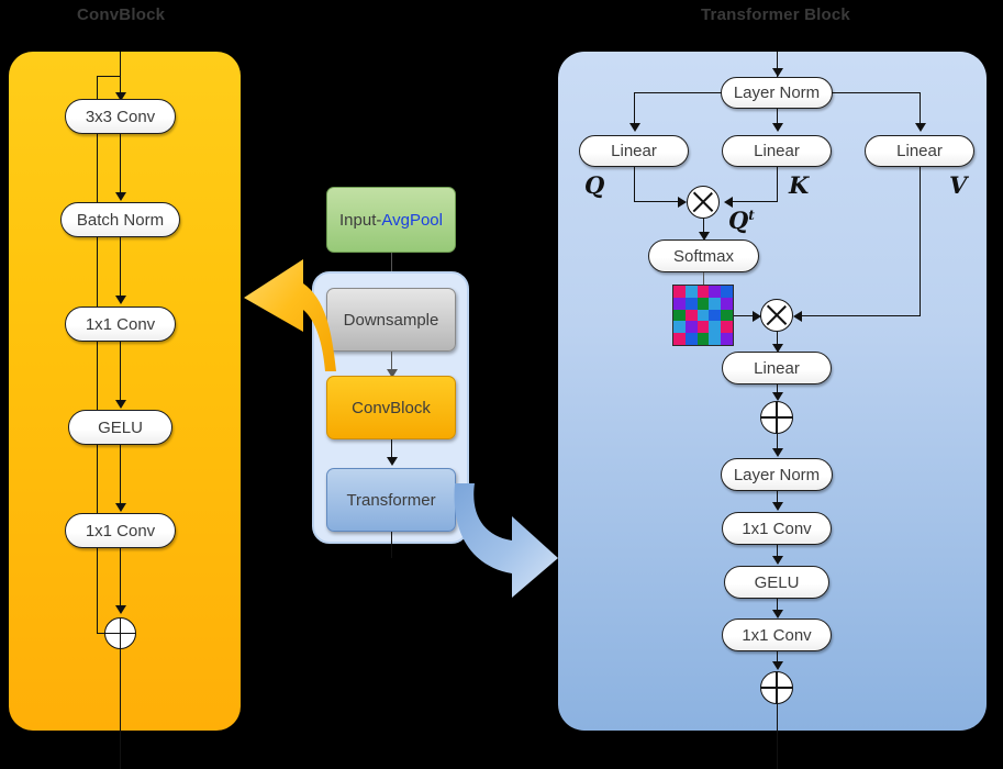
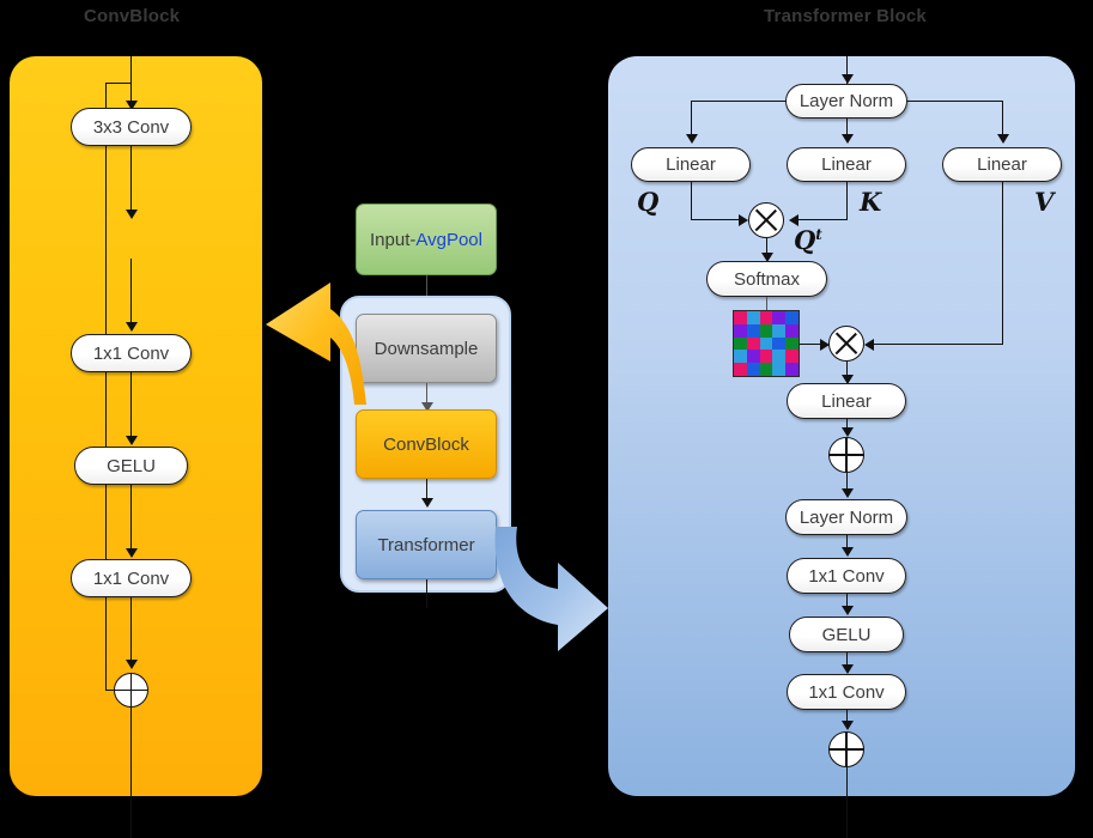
  ConvBlock
  Transformer Block
  3x3 Conv
- Batch Norm
  1x1 Conv
  GELU
  1x1 Conv
  Input-
  AvgPool
  Downsample
  ConvBlock
  Transformer
  Layer Norm
  Linear
  Linear
  Linear
  Q
  K
  V
  Qt
  Softmax
  Linear
  Layer Norm
  1x1 Conv
  GELU
  1x1 Conv
